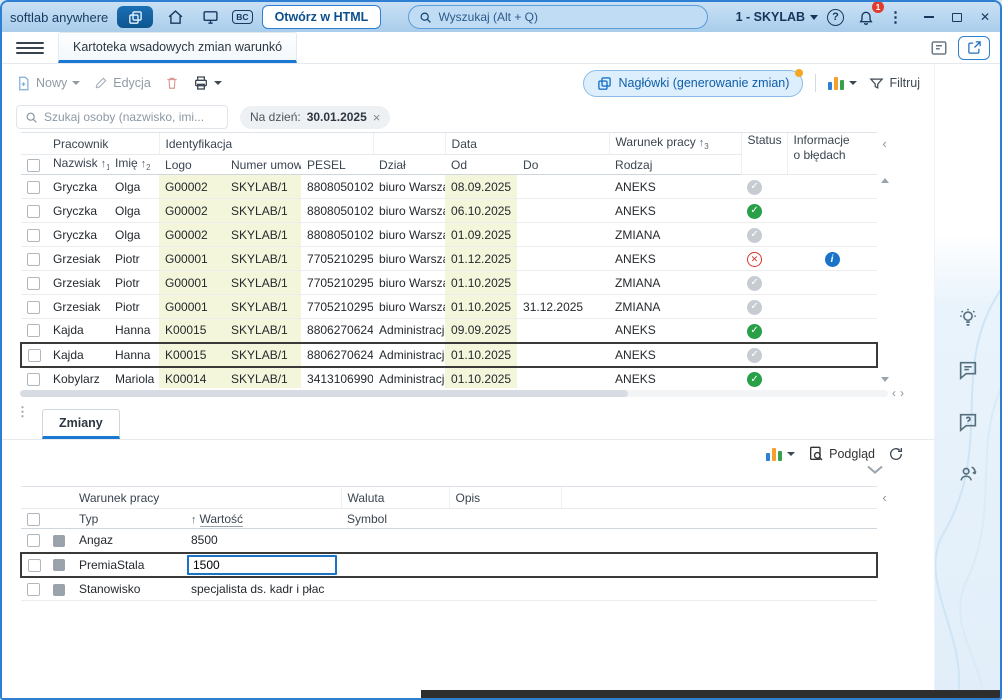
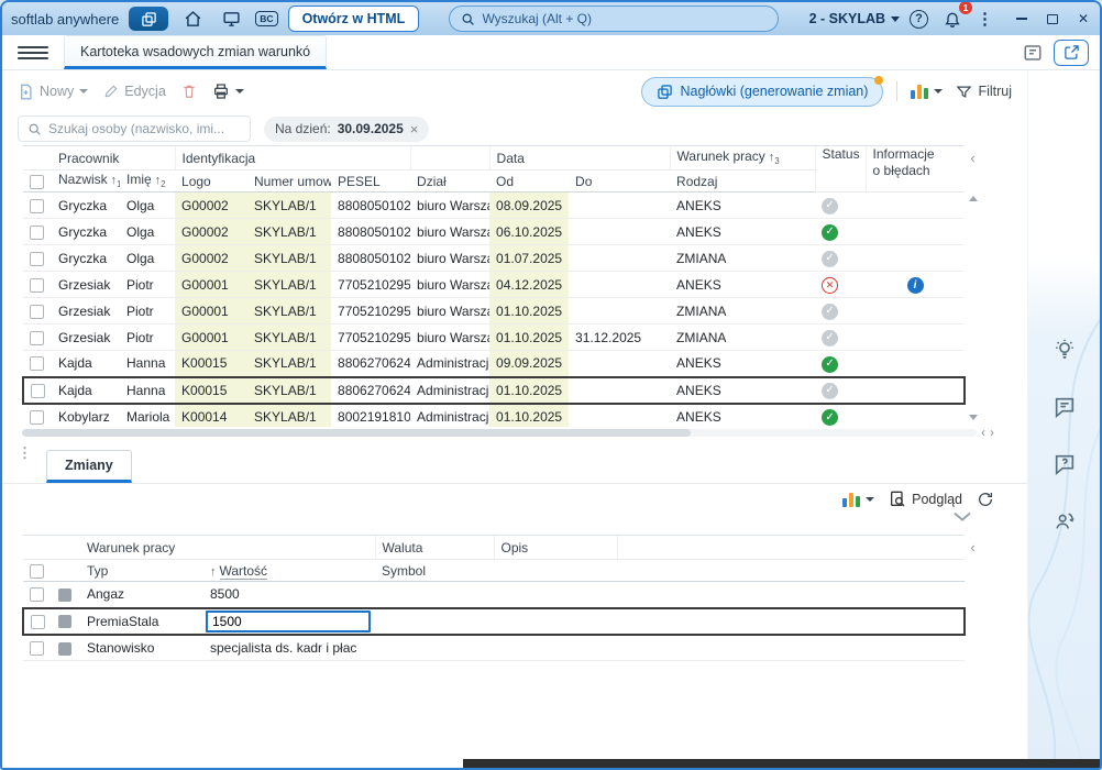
  softlab anywhere
  BC
  Otwórz w HTML
  Wyszukaj (Alt + Q)
- 1 - SKYLAB
+ 2 - SKYLAB
  ?
  1
  ⋮
  ✕
  Kartoteka wsadowych zmian warunkó
  Nowy
  Edycja
  Nagłówki (generowanie zmian)
  Filtruj
  Szukaj osoby (nazwisko, imi...
  Na dzień:
- 30.01.2025
+ 30.09.2025
  ×
  	Pracownik	Identyfikacja		Data	Warunek pracy ↑3	Status	Informacjeo błędach
  	Nazwisk ↑1	Imię ↑2	Logo	Numer umow	PESEL	Dział	Od	Do	Rodzaj
  	Gryczka	Olga	G00002	SKYLAB/1	8808050102	biuro Warsz	08.09.2025		ANEKS
  	Gryczka	Olga	G00002	SKYLAB/1	8808050102	biuro Warsz	06.10.2025		ANEKS
- 	Gryczka	Olga	G00002	SKYLAB/1	8808050102	biuro Warsz	01.09.2025		ZMIANA
+ 	Gryczka	Olga	G00002	SKYLAB/1	8808050102	biuro Warsz	01.07.2025		ZMIANA
- 	Grzesiak	Piotr	G00001	SKYLAB/1	7705210295	biuro Warsz	01.12.2025		ANEKS
+ 	Grzesiak	Piotr	G00001	SKYLAB/1	7705210295	biuro Warsz	04.12.2025		ANEKS
  	Grzesiak	Piotr	G00001	SKYLAB/1	7705210295	biuro Warsz	01.10.2025		ZMIANA
  	Grzesiak	Piotr	G00001	SKYLAB/1	7705210295	biuro Warsz	01.10.2025	31.12.2025	ZMIANA
  	Kajda	Hanna	K00015	SKYLAB/1	8806270624	Administracj	09.09.2025		ANEKS
  	Kajda	Hanna	K00015	SKYLAB/1	8806270624	Administracj	01.10.2025		ANEKS
- 	Kobylarz	Mariola	K00014	SKYLAB/1	3413106990	Administracj	01.10.2025		ANEKS
+ 	Kobylarz	Mariola	K00014	SKYLAB/1	8002191810	Administracj	01.10.2025		ANEKS
  ‹
  ‹
  ›
  ⋮
  Zmiany
  Podgląd
  		Warunek pracy	Waluta	Opis
  		Typ	↑ Wartość	Symbol
  		Angaz	8500
  		PremiaStala	1500
  		Stanowisko	specjalista ds. kadr i płac
  ‹
